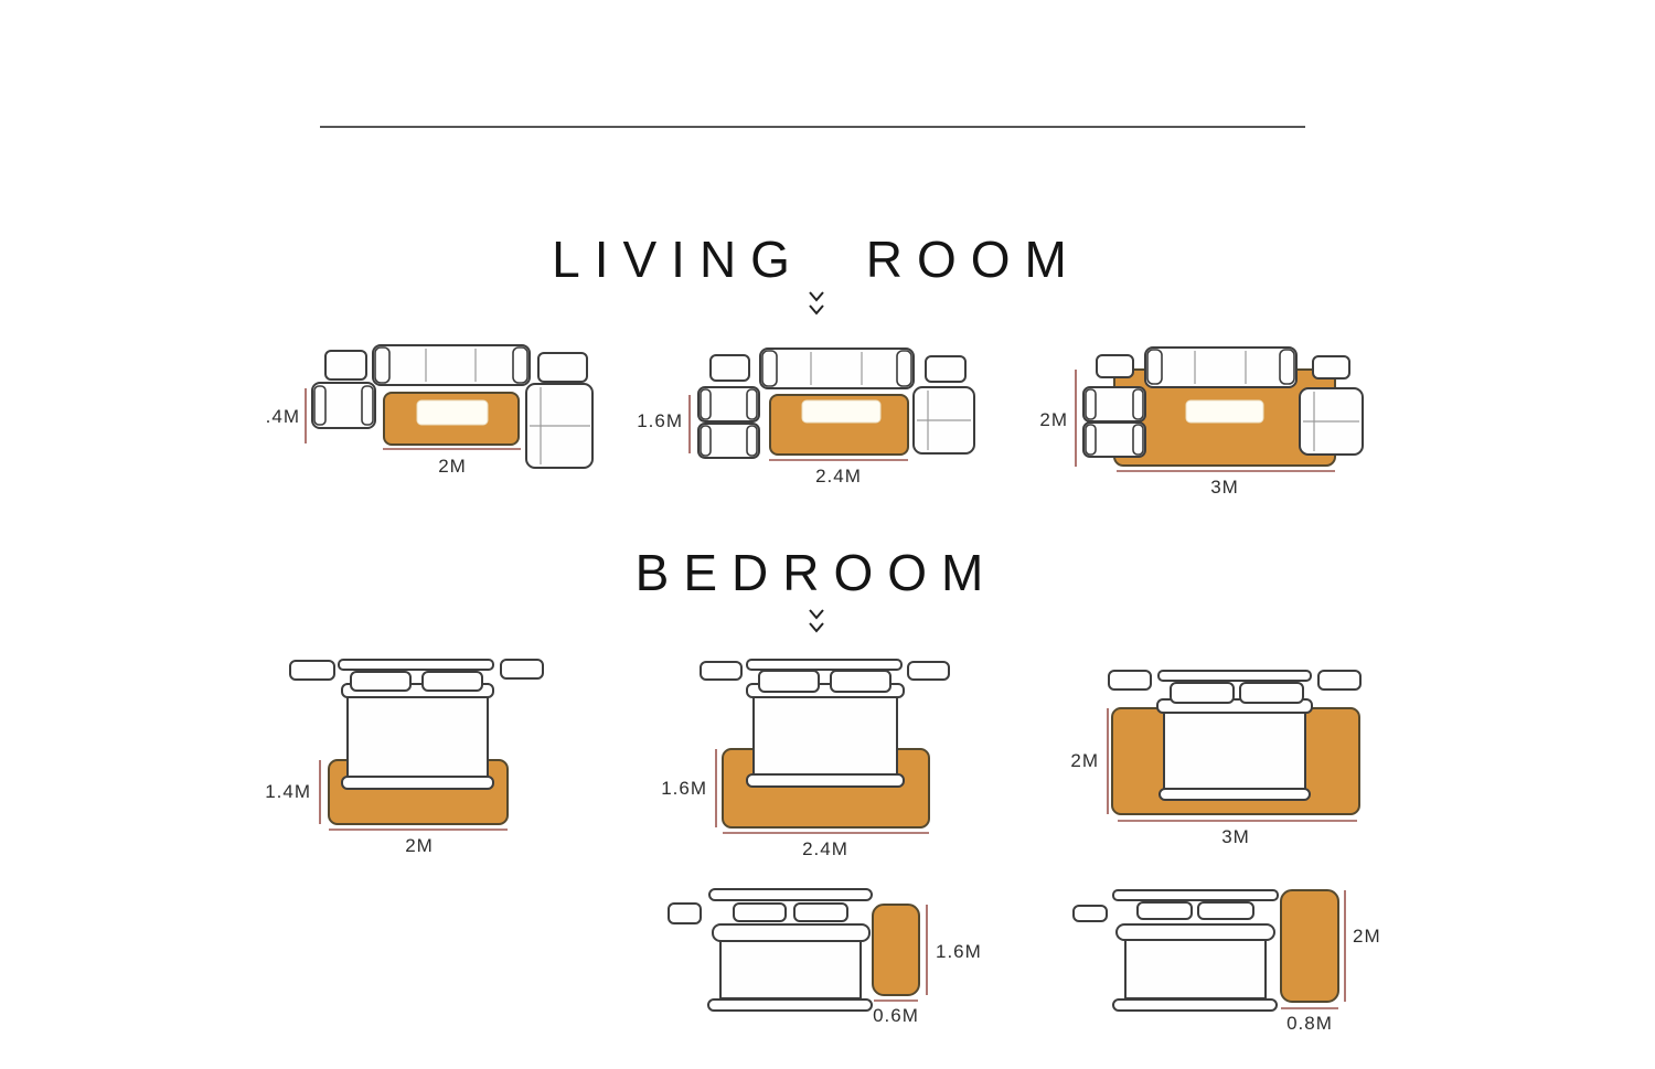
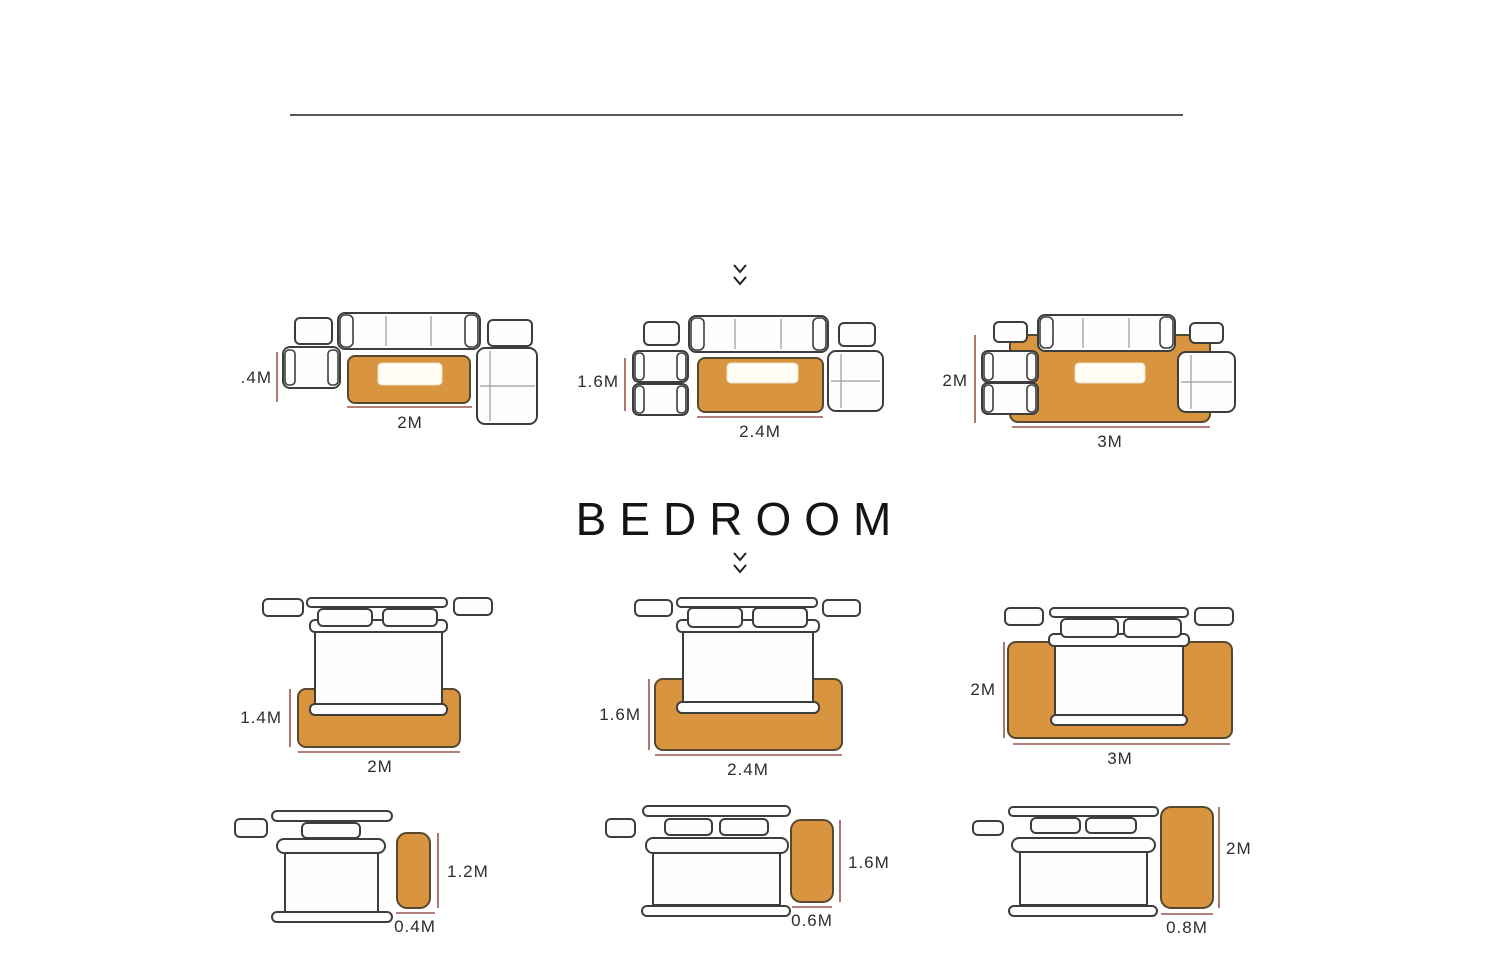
- LIVING ROOM
  .4M
  2M
  1.6M
  2.4M
  2M
  3M
  BEDROOM
  1.4M
  2M
  1.6M
  2.4M
  2M
  3M
+ 1.2M
+ 0.4M
  1.6M
  0.6M
  2M
  0.8M
